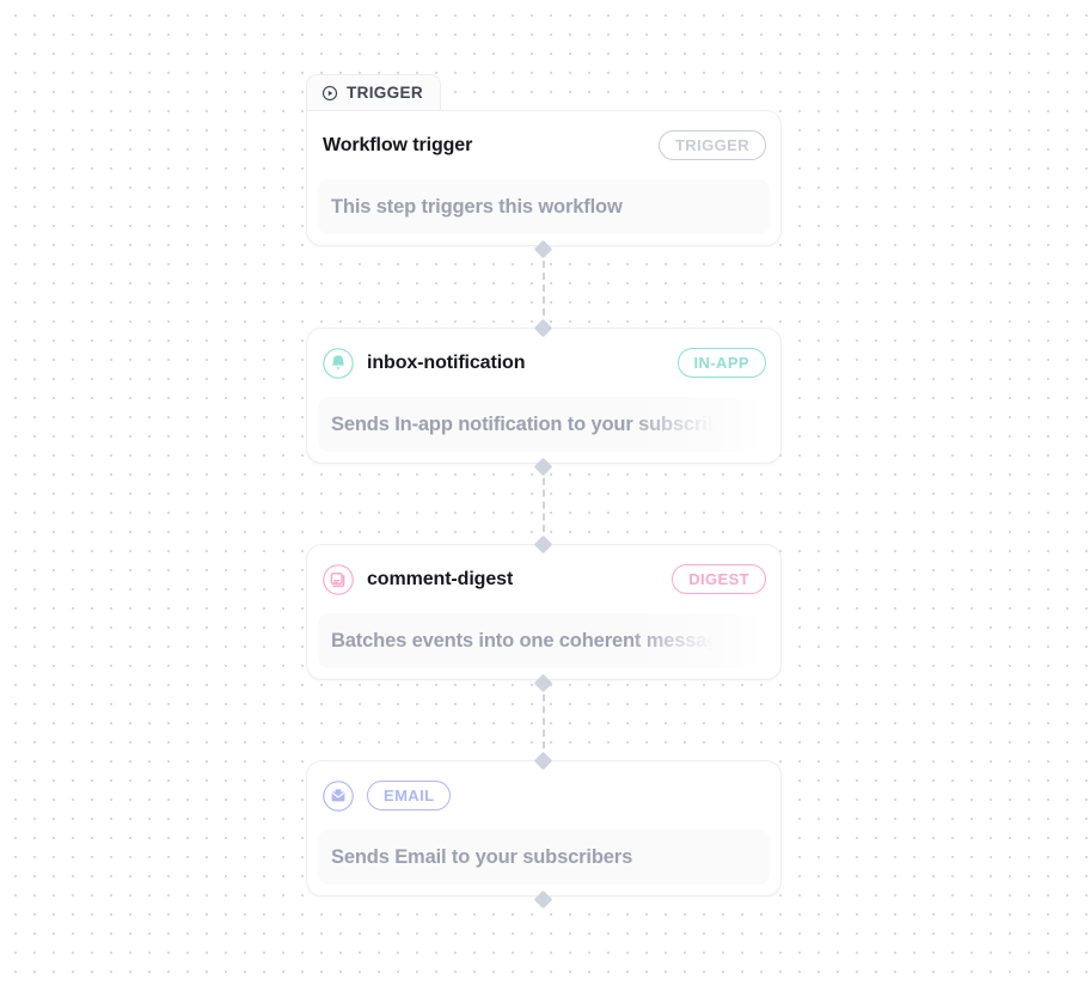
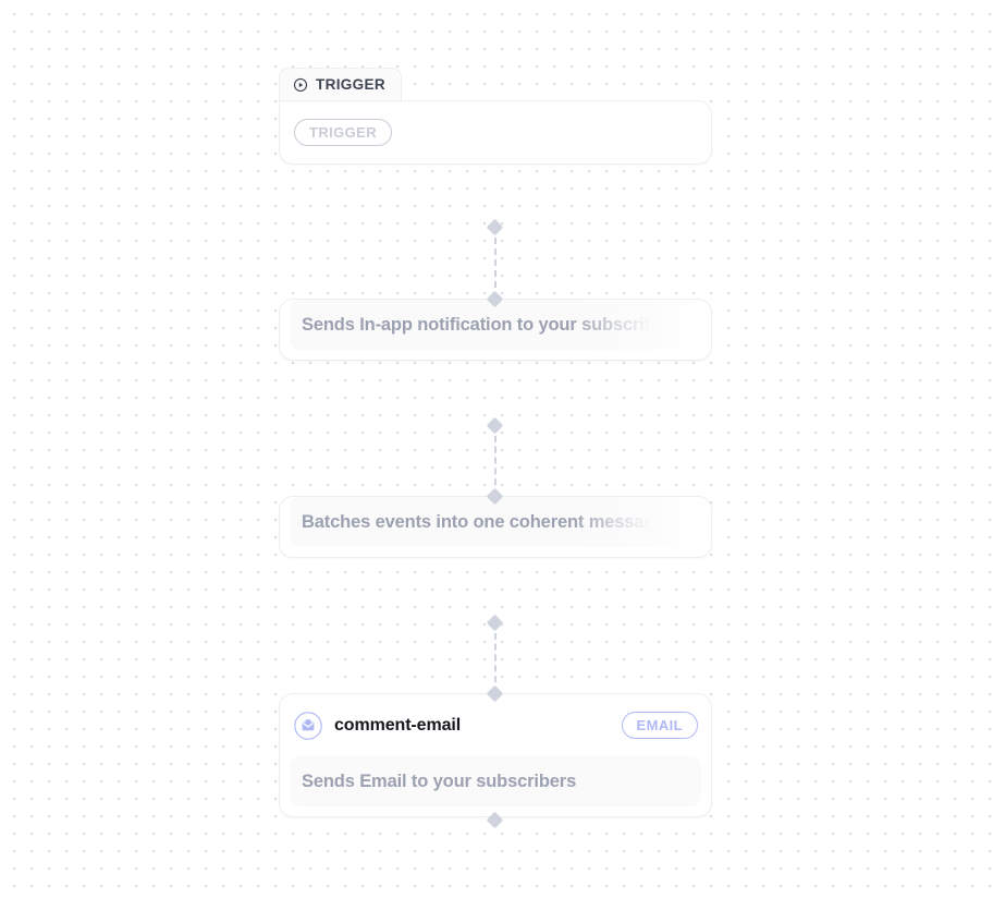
  TRIGGER
- Workflow trigger
  TRIGGER
- This step triggers this workflow
- inbox-notification
- IN-APP
  Sends In-app notification to you
- comment-digest
- DIGEST
  Batches events into one cohere
+ comment-email
  EMAIL
  Sends Email to your subscribers
